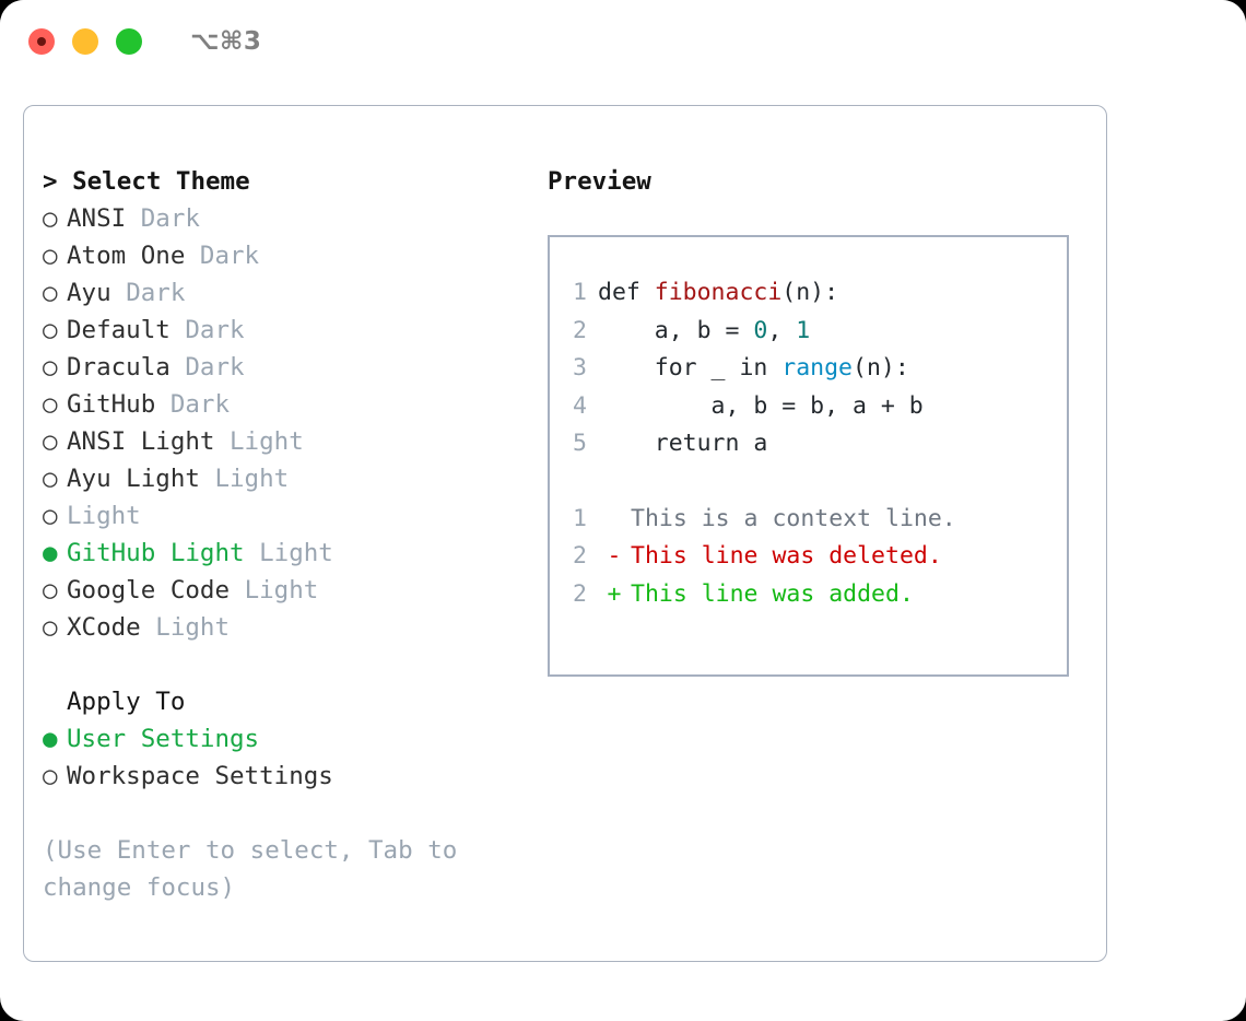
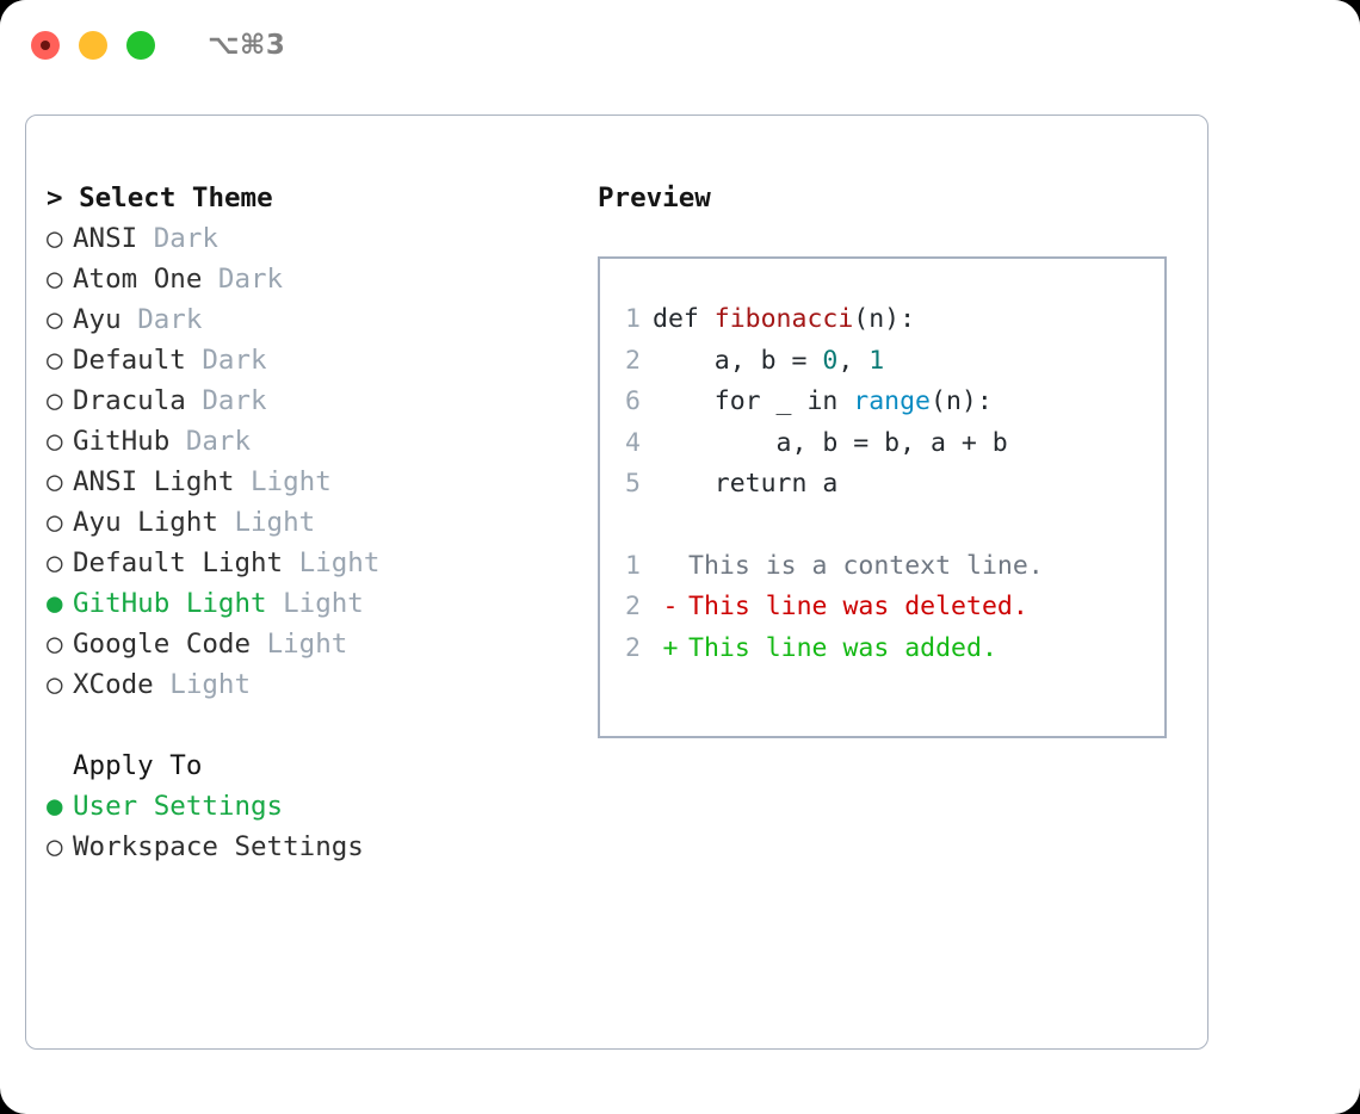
  ⌥⌘3
  > Select Theme
  ○
  ANSI
  Dark
  ○
  Atom One
  Dark
  ○
  Ayu
  Dark
  ○
  Default
  Dark
  ○
  Dracula
  Dark
  ○
  GitHub
  Dark
  ○
  ANSI Light
  Light
  ○
  Ayu Light
  Light
  ○
+ Default Light
  Light
  ●
  GitHub Light
  Light
  ○
  Google Code
  Light
  ○
  XCode
  Light
  Apply To
  ●
  User Settings
  ○
  Workspace Settings
- (Use Enter to select, Tab to change focus)
  Preview
  1
  def fibonacci(n):
  2
  a, b = 0, 1
- 3
+ 6
  for _ in range(n):
  4
  a, b = b, a + b
  5
  return a
  1
  This is a context line.
  2
  -
  This line was deleted.
  2
  +
  This line was added.
